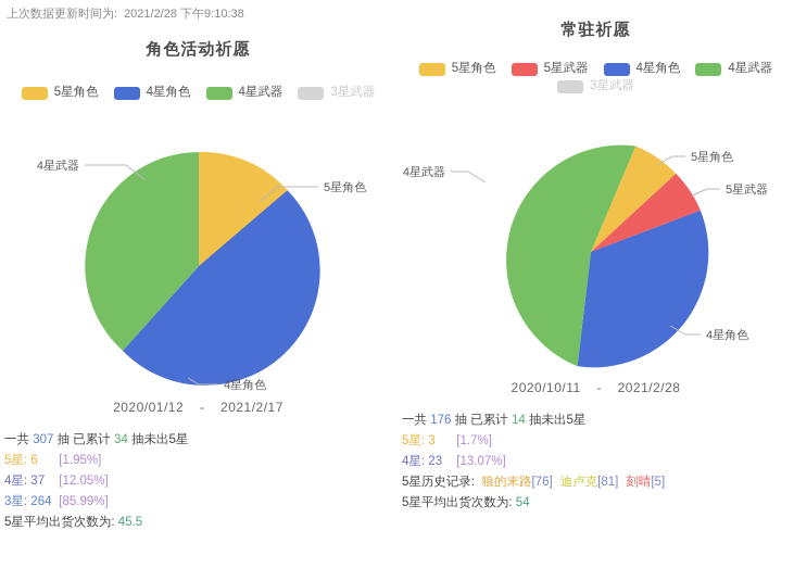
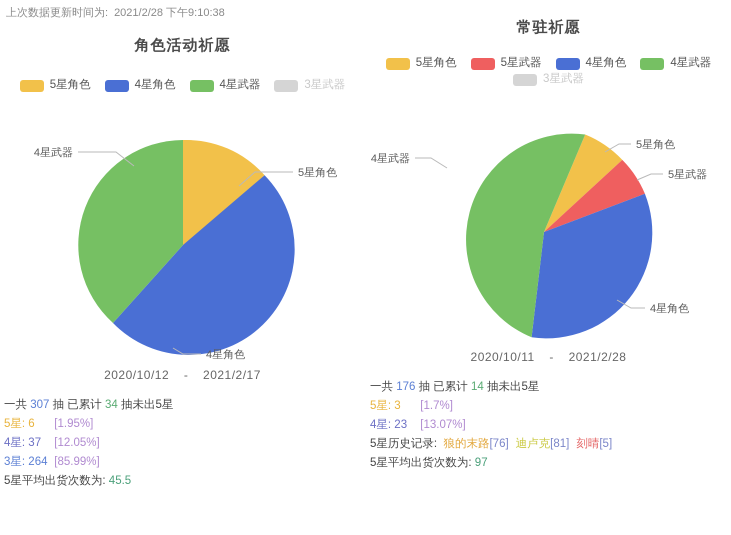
  上次数据更新时间为: 2021/2/28 下午9:10:38
  角色活动祈愿
  5星角色
  4星角色
  4星武器
  3星武器
  4星武器
  5星角色
  4星角色
- 2020/01/12 - 2021/2/17
+ 2020/10/12 - 2021/2/17
  一共 307 抽 已累计 34 抽未出5星
  5星: 6 [1.95%]
  4星: 37 [12.05%]
  3星: 264 [85.99%]
  5星平均出货次数为: 45.5
  常驻祈愿
  5星角色
  5星武器
  4星角色
  4星武器
  3星武器
  5星角色
  5星武器
  4星角色
  4星武器
  2020/10/11 - 2021/2/28
  一共 176 抽 已累计 14 抽未出5星
  5星: 3 [1.7%]
  4星: 23 [13.07%]
  5星历史记录: 狼的末路[76] 迪卢克[81] 刻晴[5]
- 5星平均出货次数为: 54
+ 5星平均出货次数为: 97
